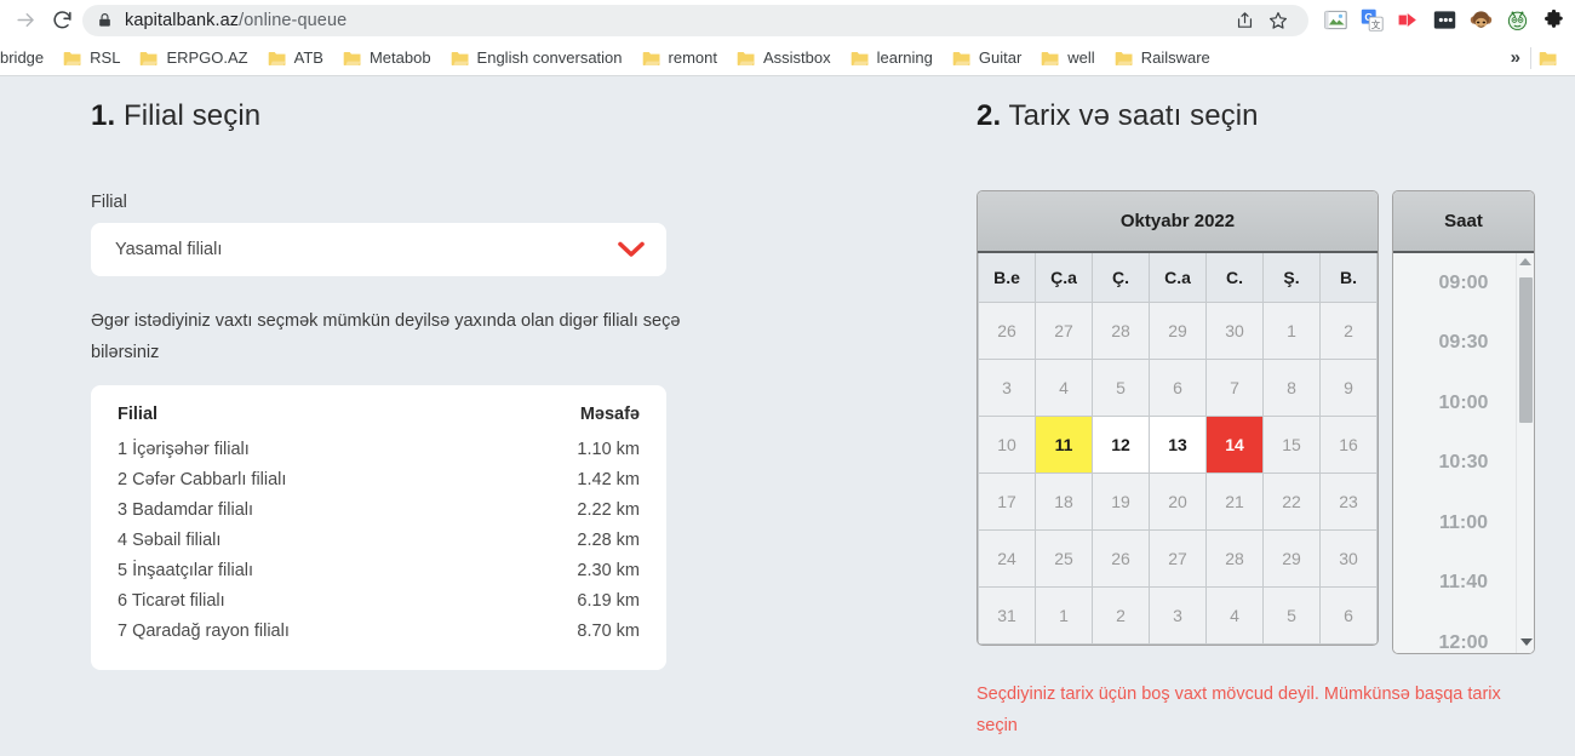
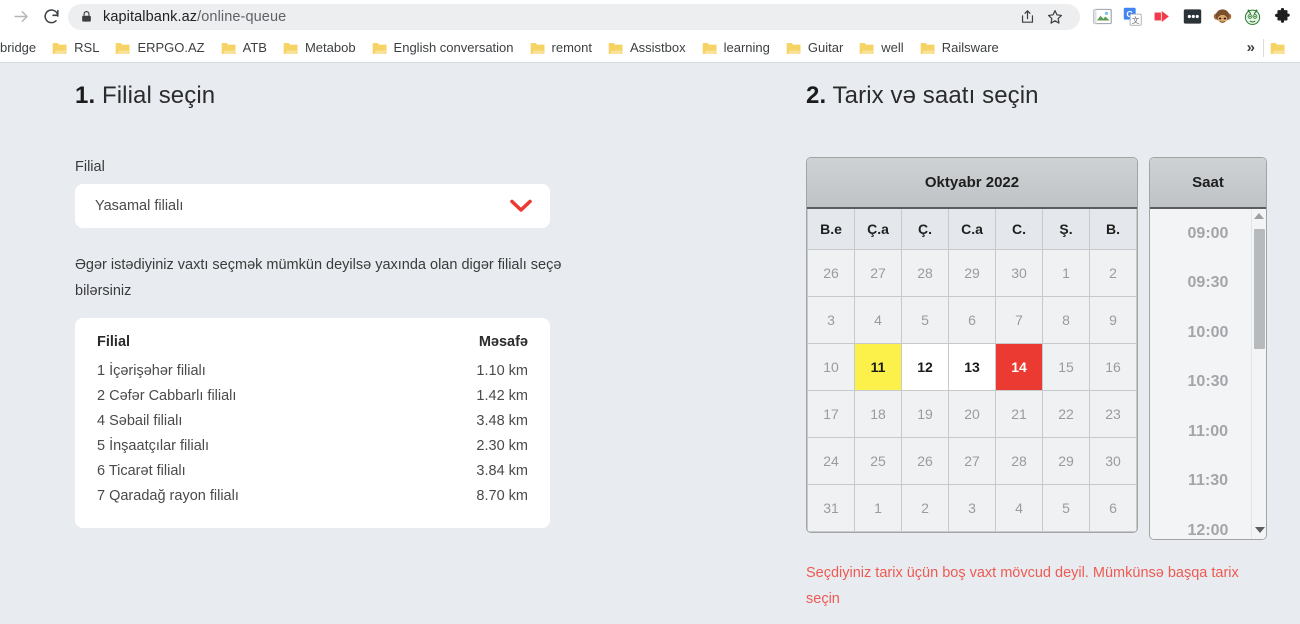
  kapitalbank.az/online-queue
  G
  文
  bridge
  RSL
  ERPGO.AZ
  ATB
  Metabob
  English conversation
  remont
  Assistbox
  learning
  Guitar
  well
  Railsware
  »
  1. Filial seçin
  Filial
  Yasamal filialı
  Əgər istədiyiniz vaxtı seçmək mümkün deyilsə yaxında olan digər filialı seçə bilərsiniz
  Filial	Məsafə
  1 İçərişəhər filialı	1.10 km
  2 Cəfər Cabbarlı filialı	1.42 km
- 3 Badamdar filialı	2.22 km
- 4 Səbail filialı	2.28 km
+ 4 Səbail filialı	3.48 km
  5 İnşaatçılar filialı	2.30 km
- 6 Ticarət filialı	6.19 km
+ 6 Ticarət filialı	3.84 km
  7 Qaradağ rayon filialı	8.70 km
  2. Tarix və saatı seçin
  Oktyabr 2022
  B.e	Ç.a	Ç.	C.a	C.	Ş.	B.
  26	27	28	29	30	1	2
  3	4	5	6	7	8	9
  10	11	12	13	14	15	16
  17	18	19	20	21	22	23
  24	25	26	27	28	29	30
  31	1	2	3	4	5	6
  Saat
  09:00
  09:30
  10:00
  10:30
  11:00
- 11:40
+ 11:30
  12:00
  Seçdiyiniz tarix üçün boş vaxt mövcud deyil. Mümkünsə başqa tarix seçin
